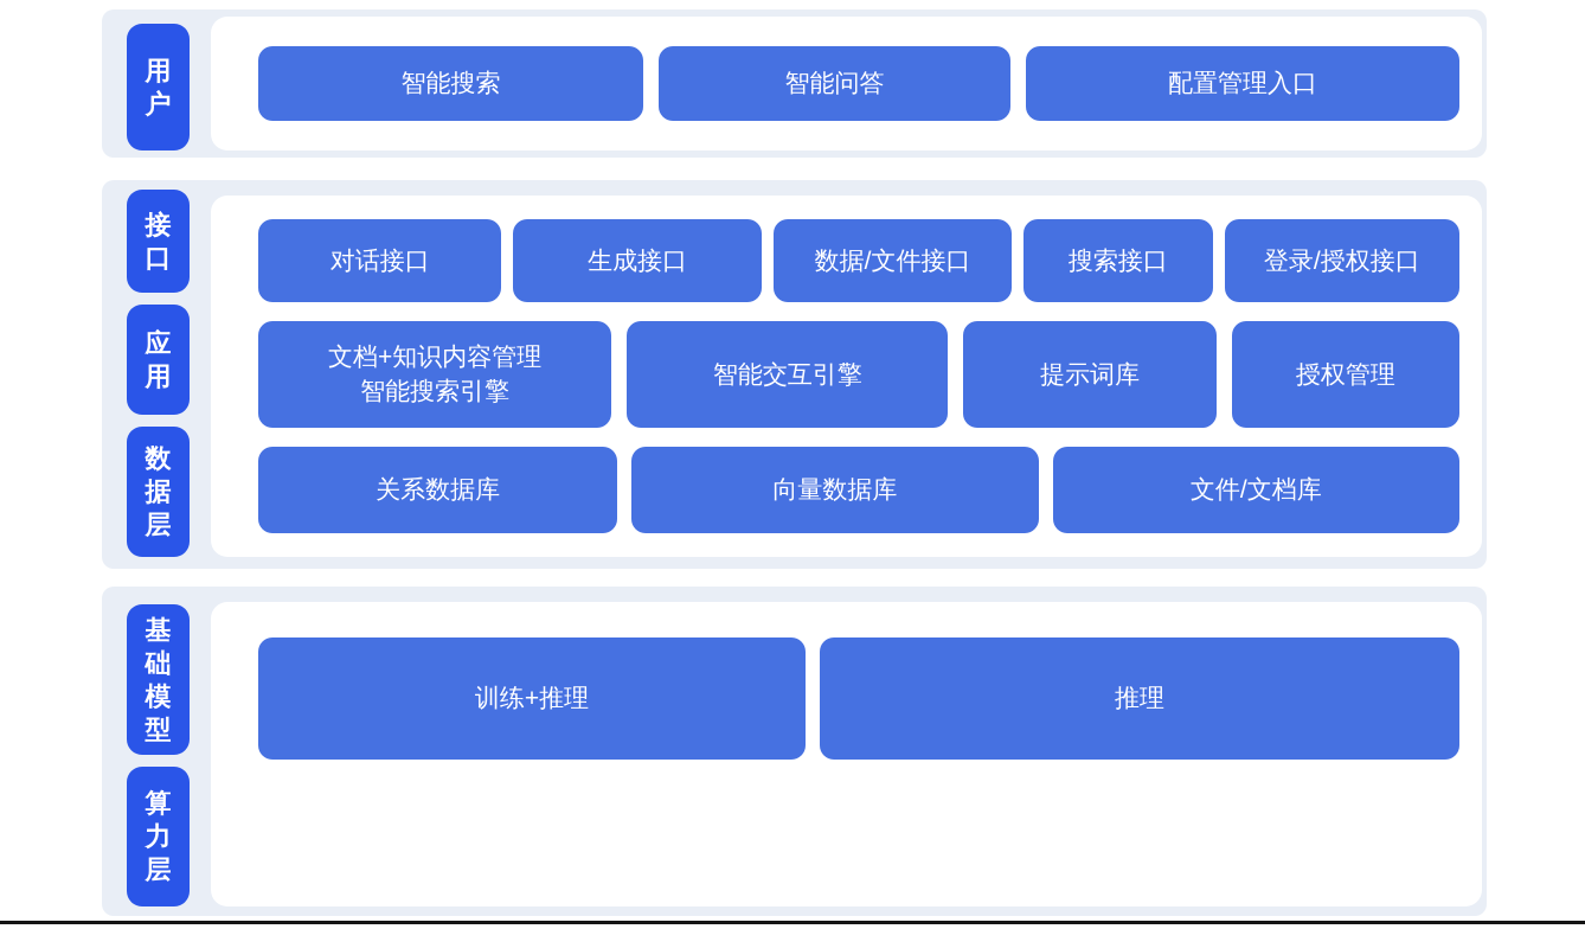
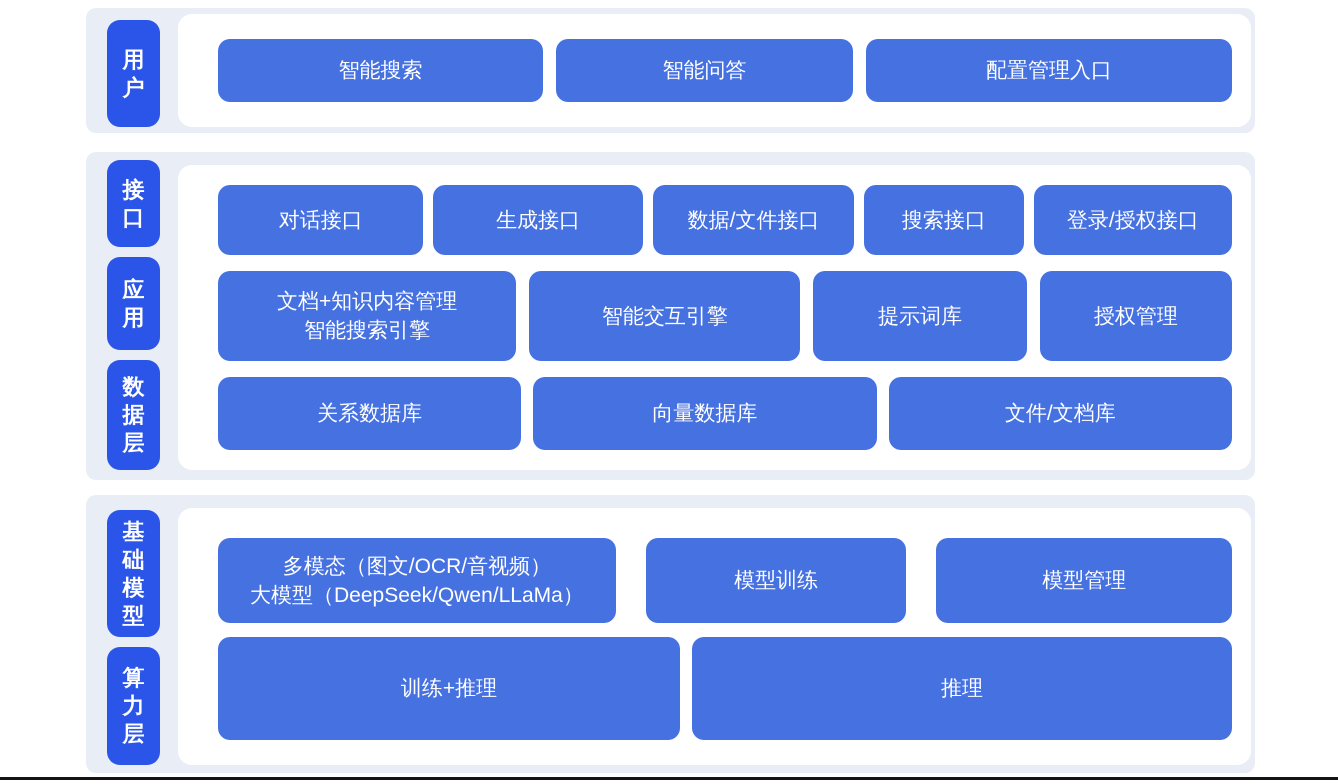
  用户
  智能搜索
  智能问答
  配置管理入口
  接口
  应用
  数据层
  对话接口
  生成接口
  数据/文件接口
  搜索接口
  登录/授权接口
  文档+知识内容管理
  智能搜索引擎
  智能交互引擎
  提示词库
  授权管理
  关系数据库
  向量数据库
  文件/文档库
  基础模型
  算力层
+ 多模态（图文/OCR/音视频）
+ 大模型（DeepSeek/Qwen/LLaMa）
+ 模型训练
+ 模型管理
  训练+推理
  推理
